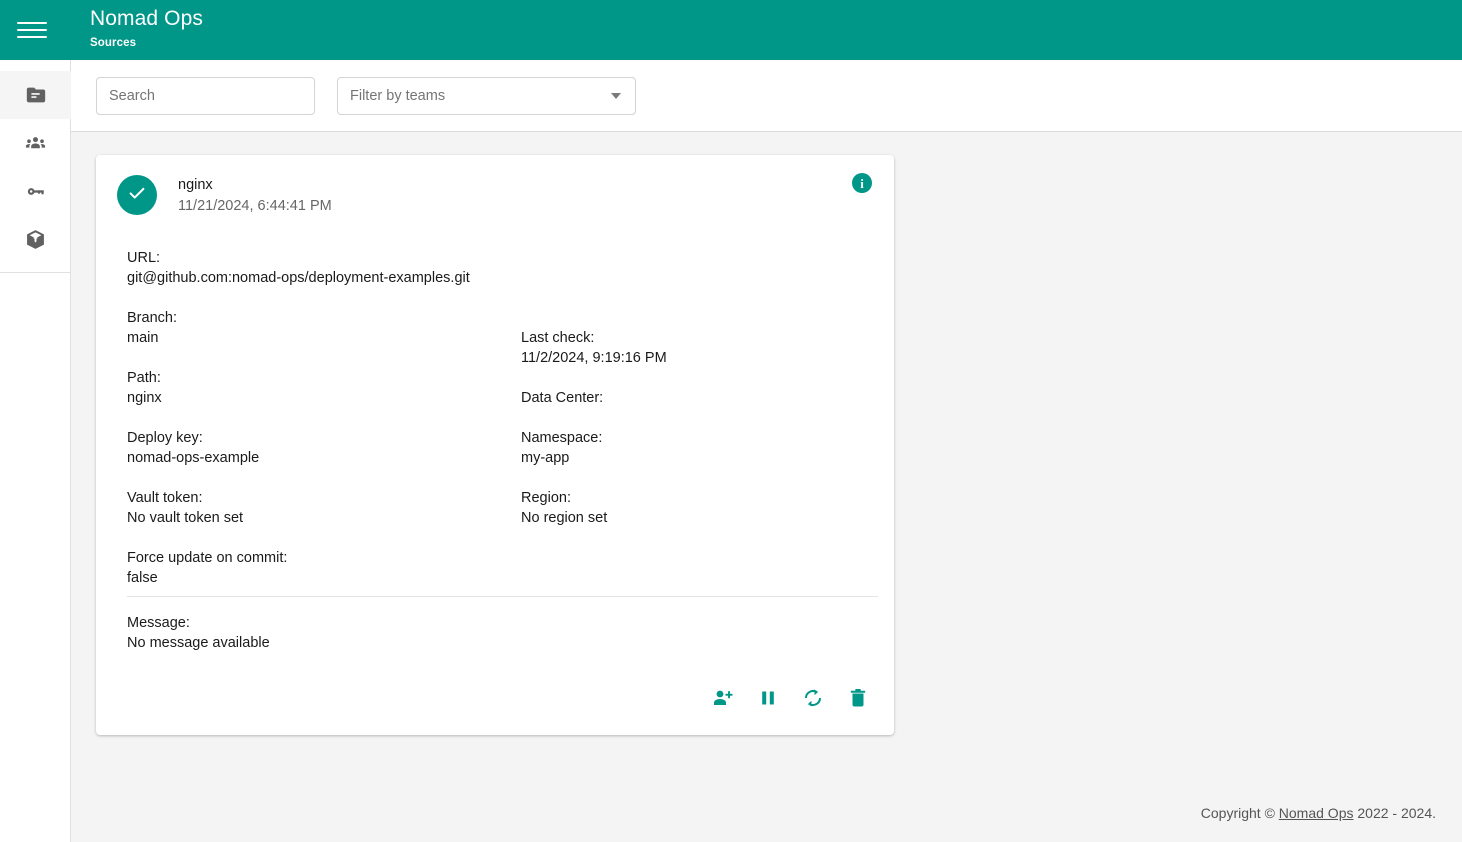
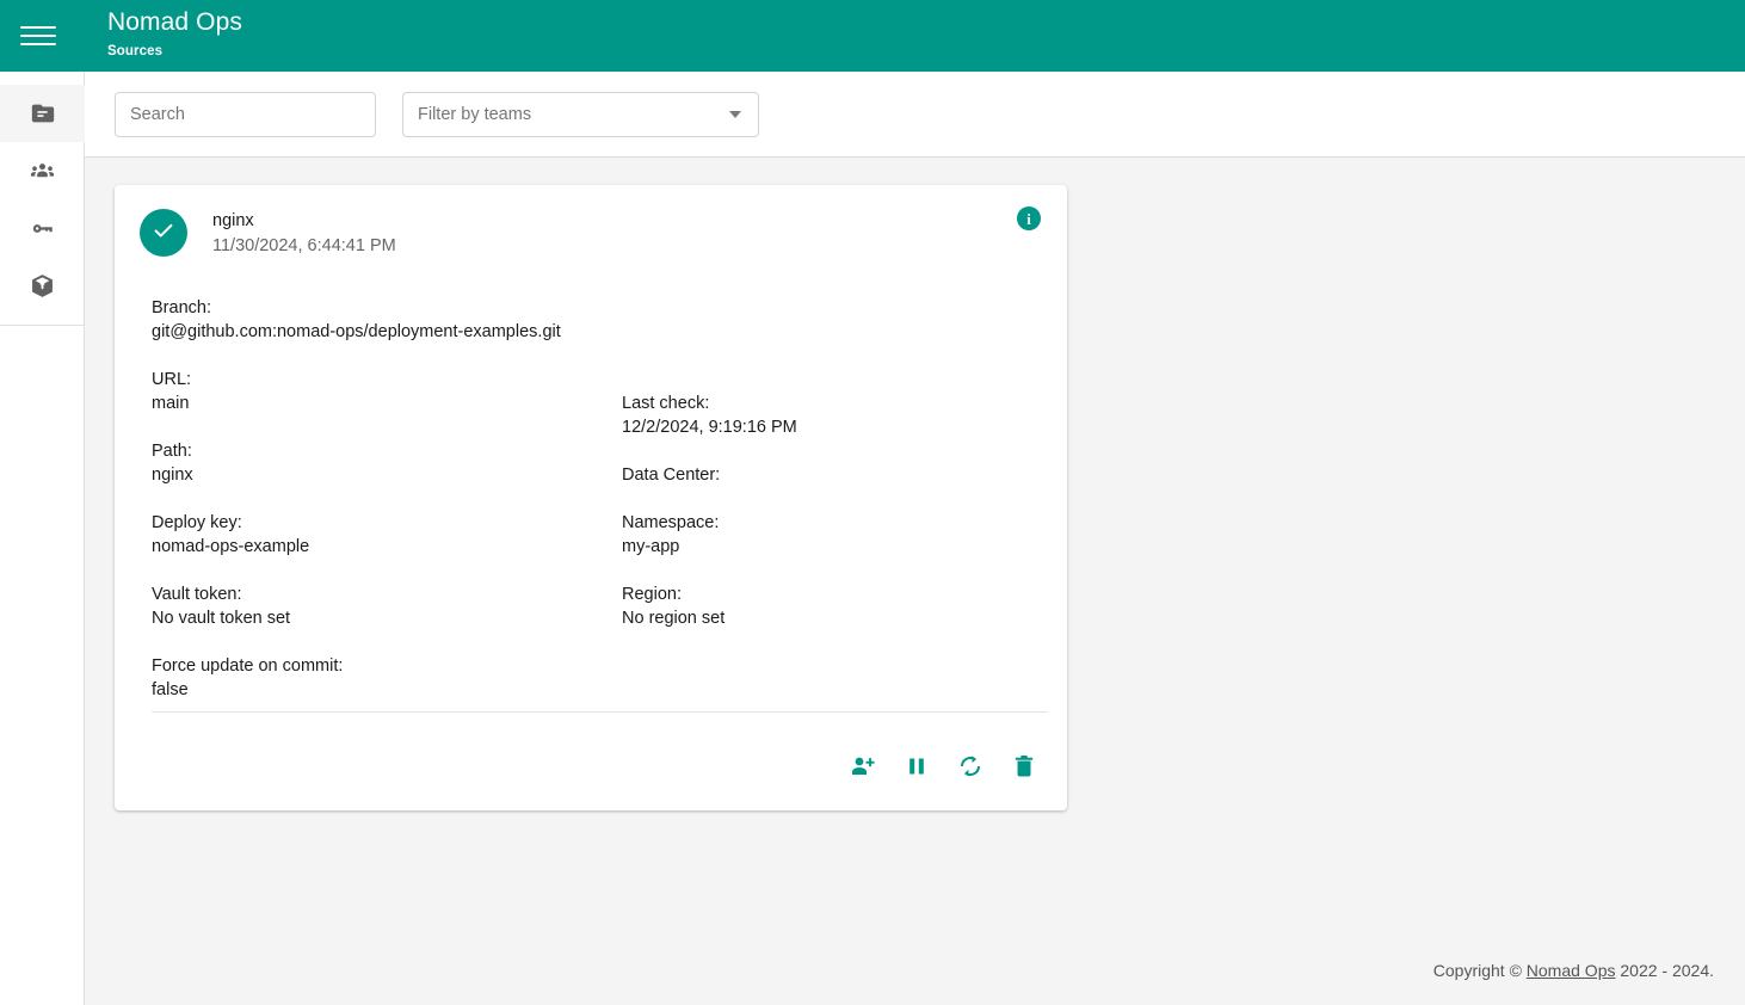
  Nomad Ops
  Sources
  Search
  Filter by teams
  nginx
- 11/21/2024, 6:44:41 PM
+ 11/30/2024, 6:44:41 PM
  i
- URL:
+ Branch:
  git@github.com:nomad-ops/deployment-examples.git
- Branch:
+ URL:
  main
  Path:
  nginx
  Deploy key:
  nomad-ops-example
  Vault token:
  No vault token set
  Force update on commit:
  false
  Last check:
- 11/2/2024, 9:19:16 PM
+ 12/2/2024, 9:19:16 PM
  Data Center:
  Namespace:
  my-app
  Region:
  No region set
- Message:
- No message available
  Copyright © Nomad Ops 2022 - 2024.
